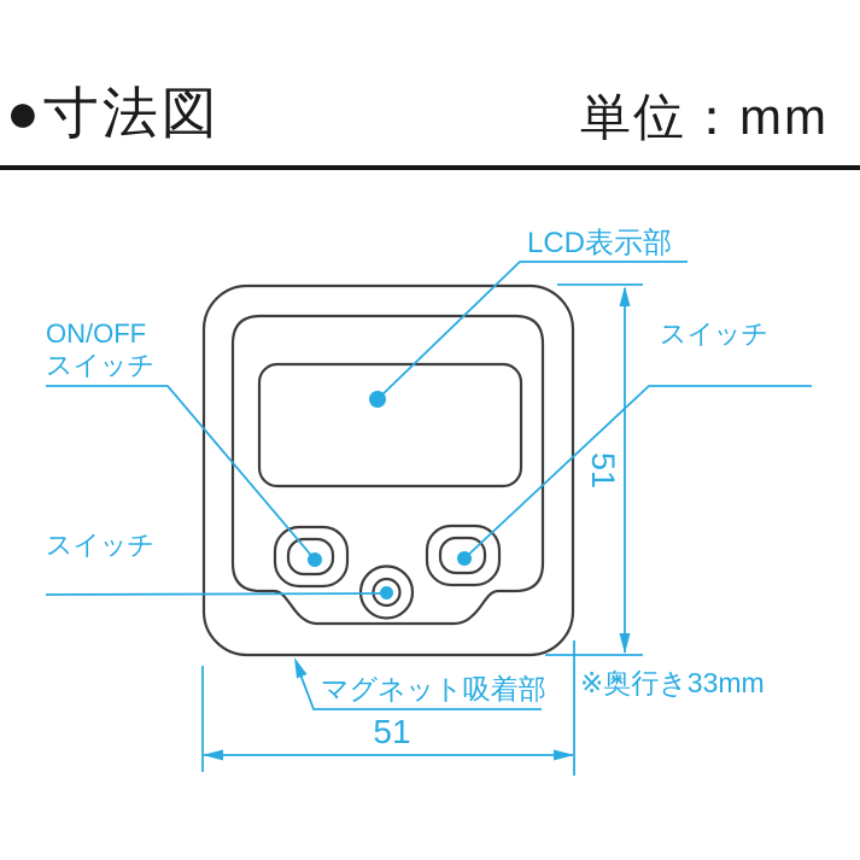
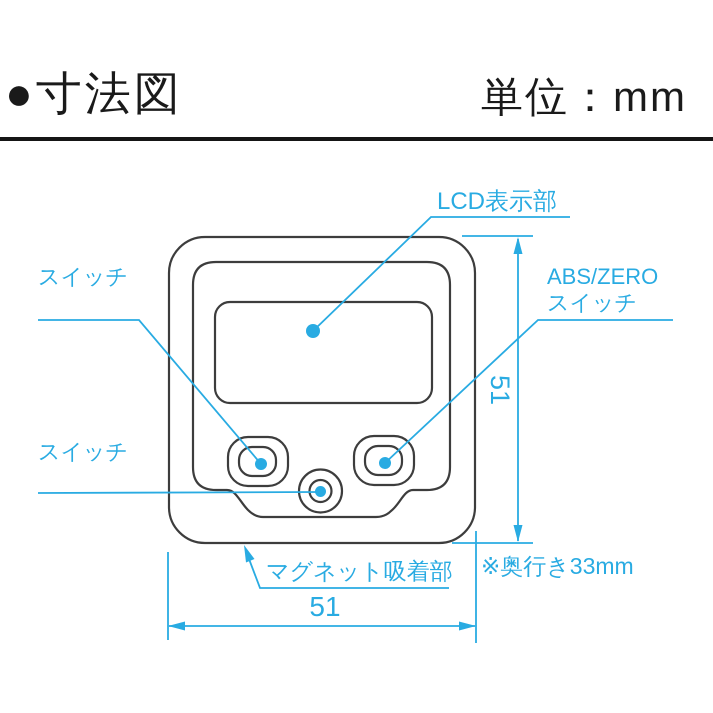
  ●寸法図
  単位：mm
  LCD表示部
- ON/OFF
  スイッチ
+ ABS/ZERO
  スイッチ
  スイッチ
  マグネット吸着部
  ※奥行き33mm
  51
